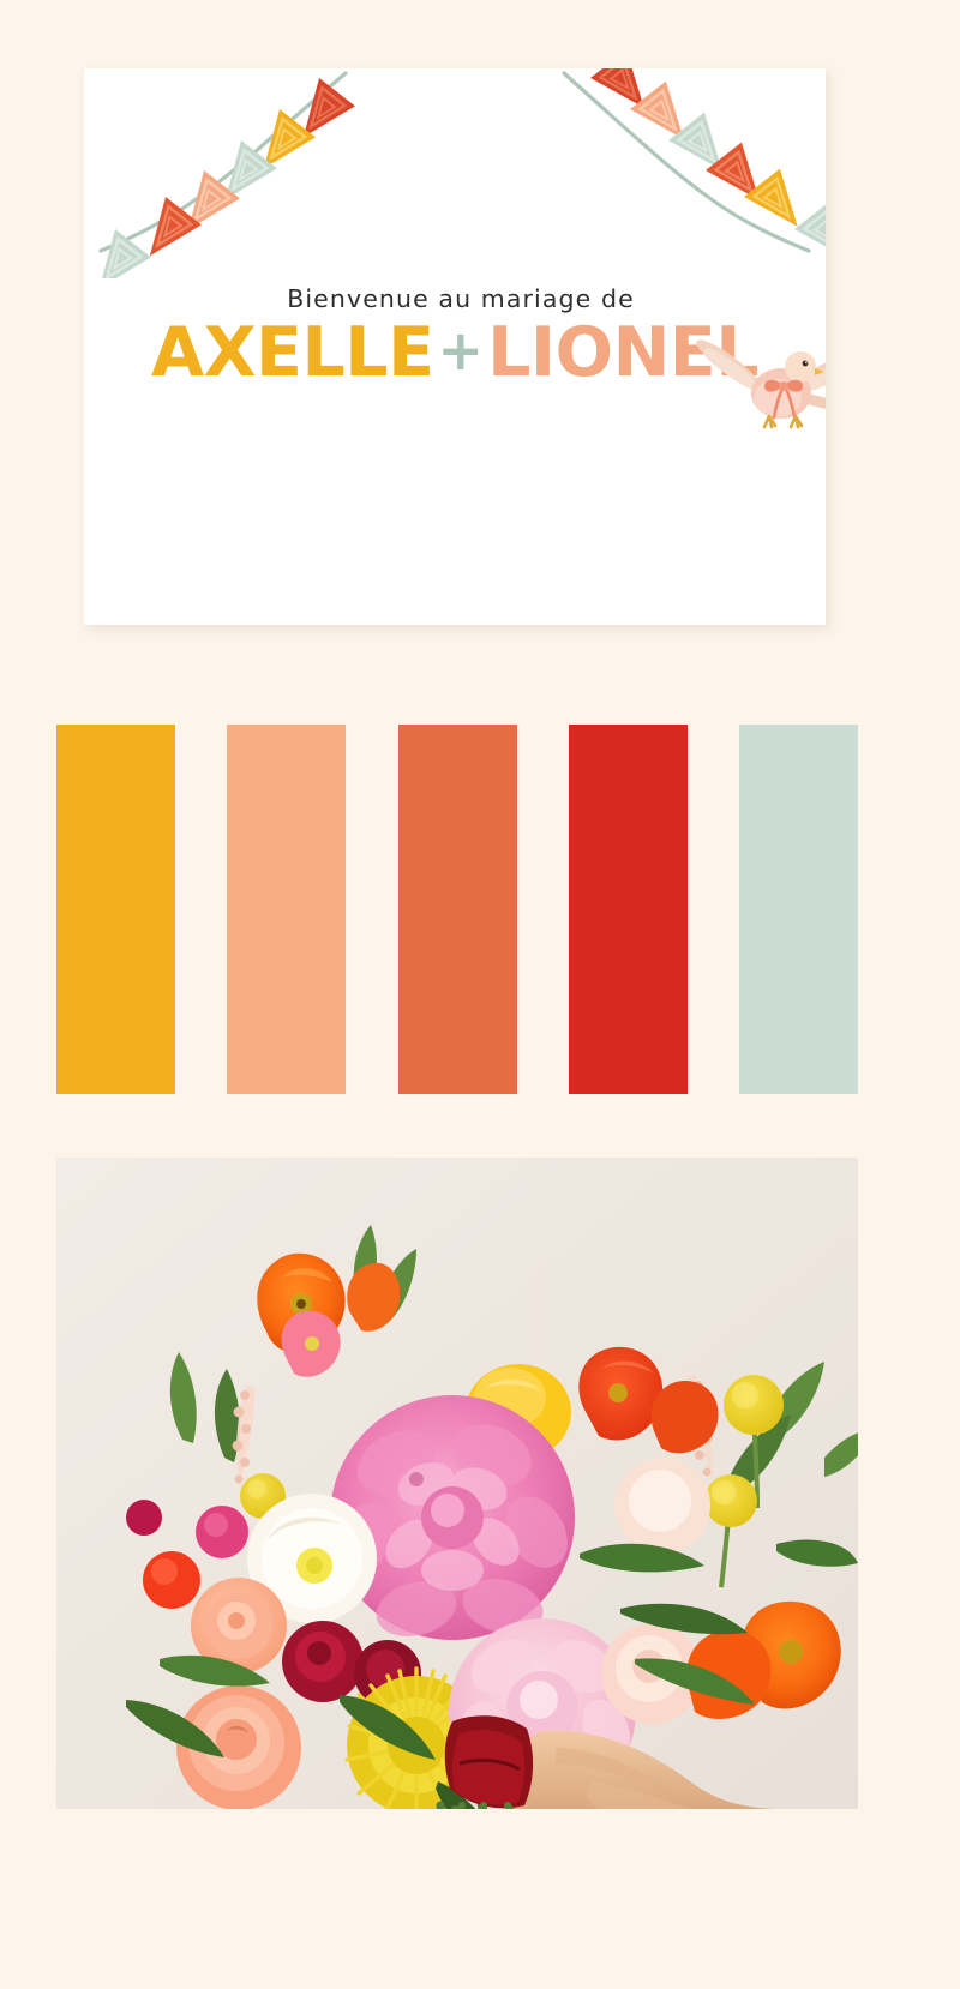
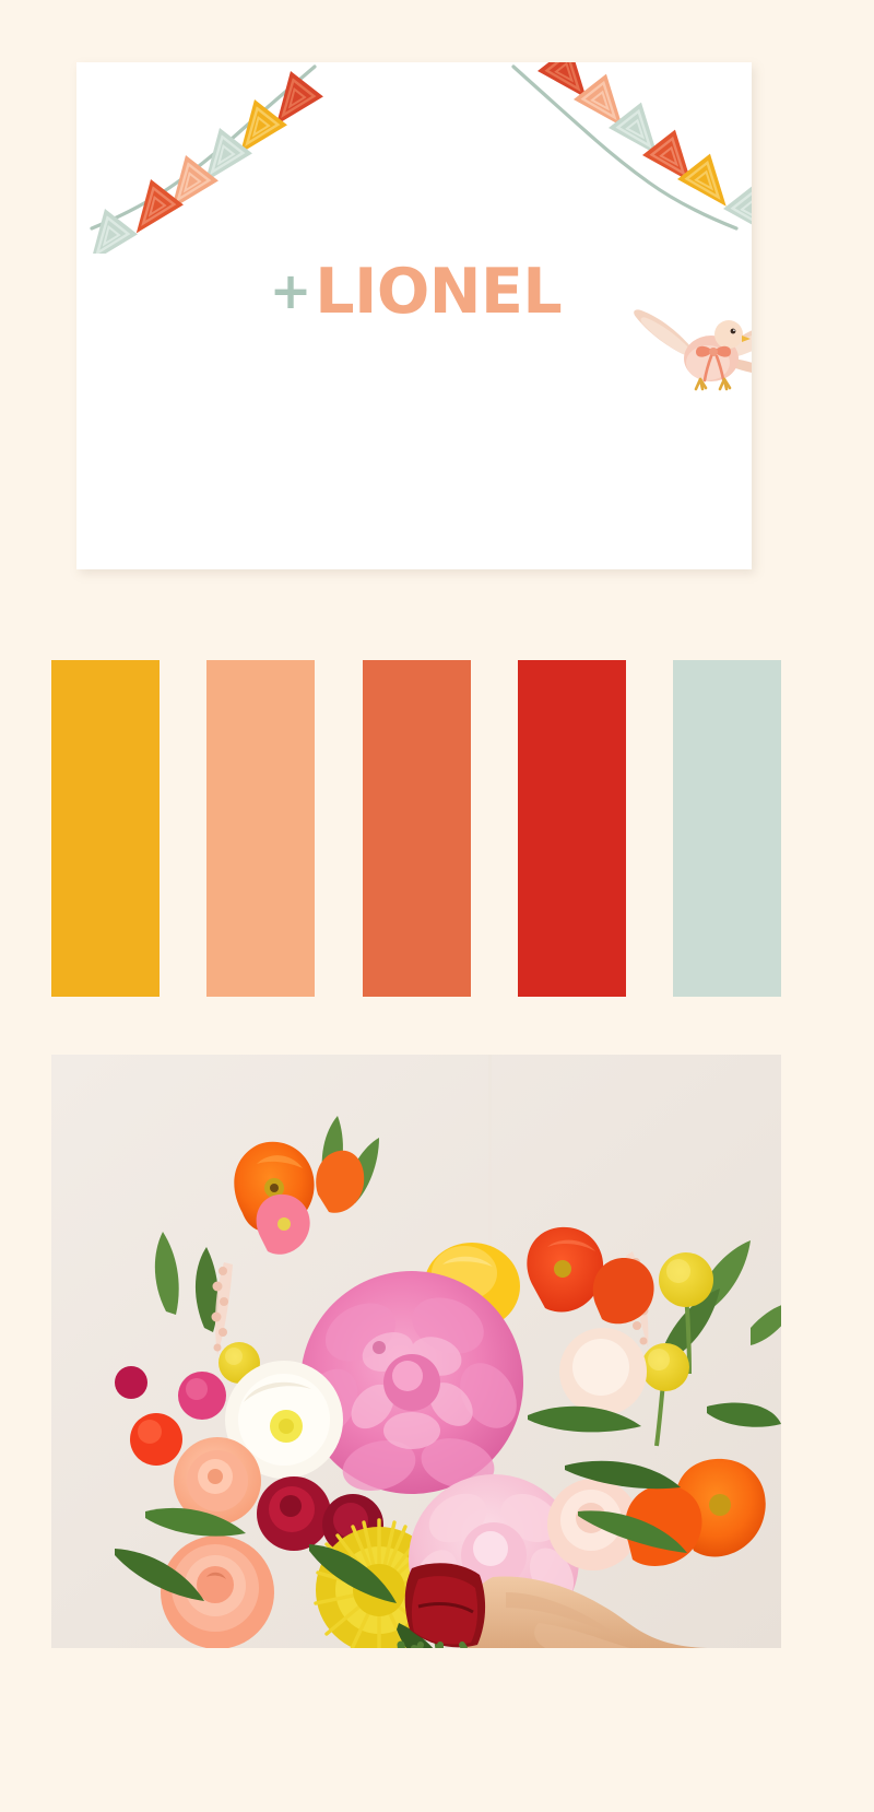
- Bienvenue au mariage de
- AXELLE
  +
  LIONEL
